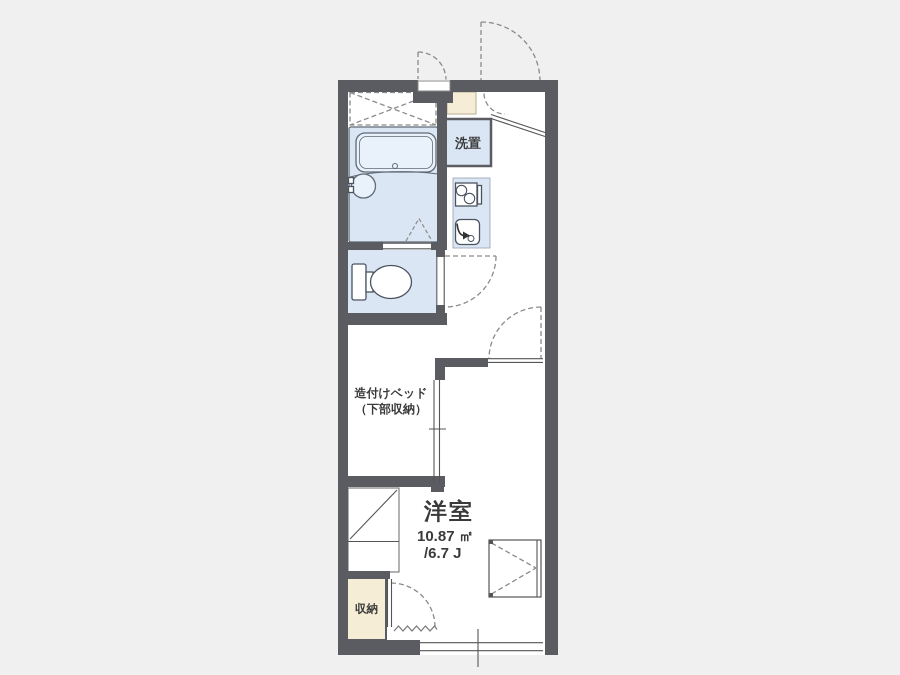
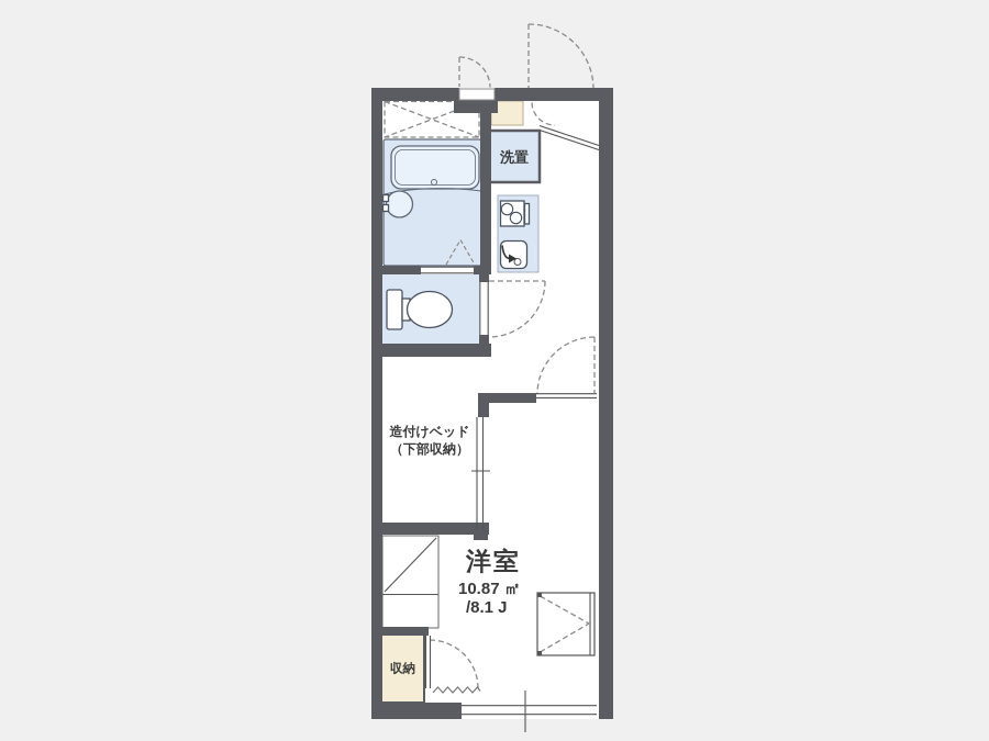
  洗置
  収納
  造付けベッド
  （下部収納）
  洋室
  10.87 ㎡
- /6.7 J
+ /8.1 J
